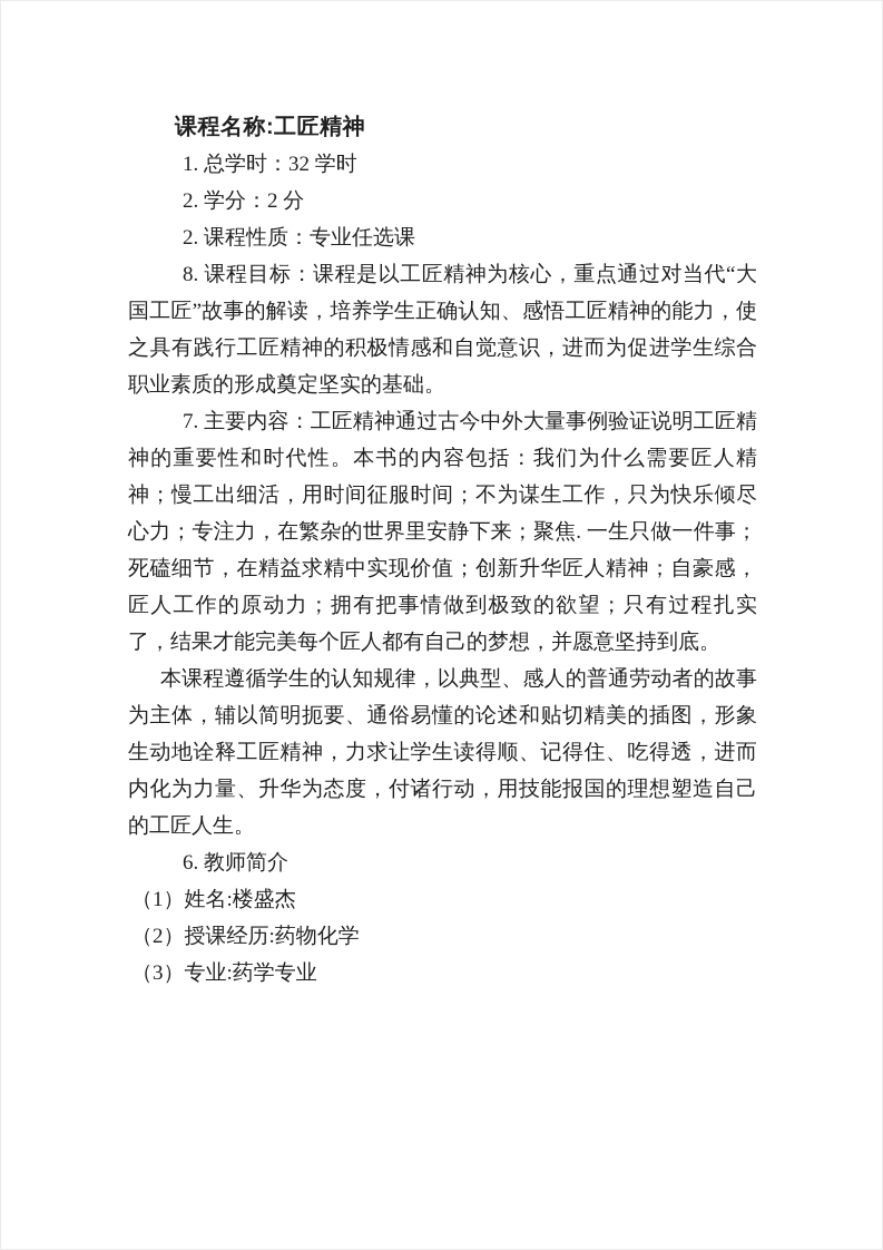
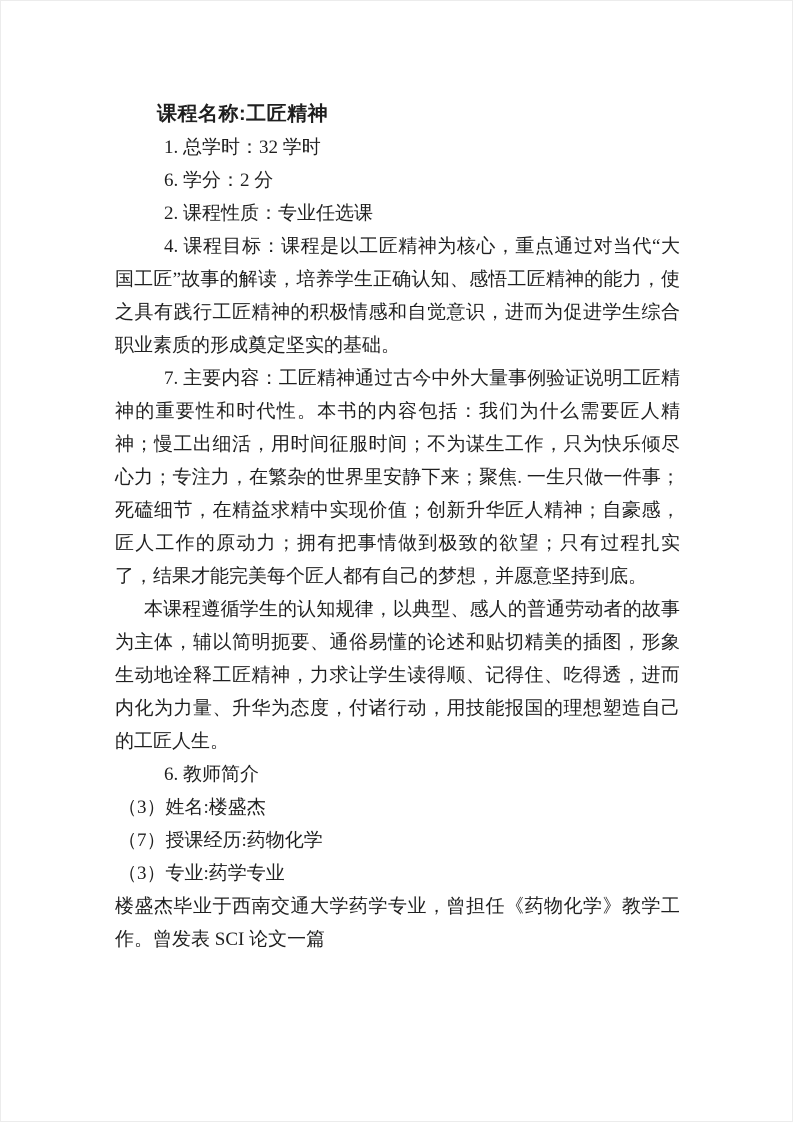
  课程名称:工匠精神
  1. 总学时：32 学时
- 2. 学分：2 分
+ 6. 学分：2 分
  2. 课程性质：专业任选课
- 8. 课程目标：课程是以工匠精神为核心，重点通过对当代“大国工匠”故事的解读，培养学生正确认知、感悟工匠精神的能力，使之具有践行工匠精神的积极情感和自觉意识，进而为促进学生综合职业素质的形成奠定坚实的基础。
+ 4. 课程目标：课程是以工匠精神为核心，重点通过对当代“大国工匠”故事的解读，培养学生正确认知、感悟工匠精神的能力，使之具有践行工匠精神的积极情感和自觉意识，进而为促进学生综合职业素质的形成奠定坚实的基础。
  7. 主要内容：工匠精神通过古今中外大量事例验证说明工匠精神的重要性和时代性。本书的内容包括：我们为什么需要匠人精神；慢工出细活，用时间征服时间；不为谋生工作，只为快乐倾尽心力；专注力，在繁杂的世界里安静下来；聚焦. 一生只做一件事；死磕细节，在精益求精中实现价值；创新升华匠人精神；自豪感，匠人工作的原动力；拥有把事情做到极致的欲望；只有过程扎实了，结果才能完美每个匠人都有自己的梦想，并愿意坚持到底。
  本课程遵循学生的认知规律，以典型、感人的普通劳动者的故事为主体，辅以简明扼要、通俗易懂的论述和贴切精美的插图，形象生动地诠释工匠精神，力求让学生读得顺、记得住、吃得透，进而内化为力量、升华为态度，付诸行动，用技能报国的理想塑造自己的工匠人生。
  6. 教师简介
- （1）姓名:楼盛杰
+ （3）姓名:楼盛杰
- （2）授课经历:药物化学
+ （7）授课经历:药物化学
  （3）专业:药学专业
+ 楼盛杰毕业于西南交通大学药学专业，曾担任《药物化学》教学工作。曾发表 SCI 论文一篇
